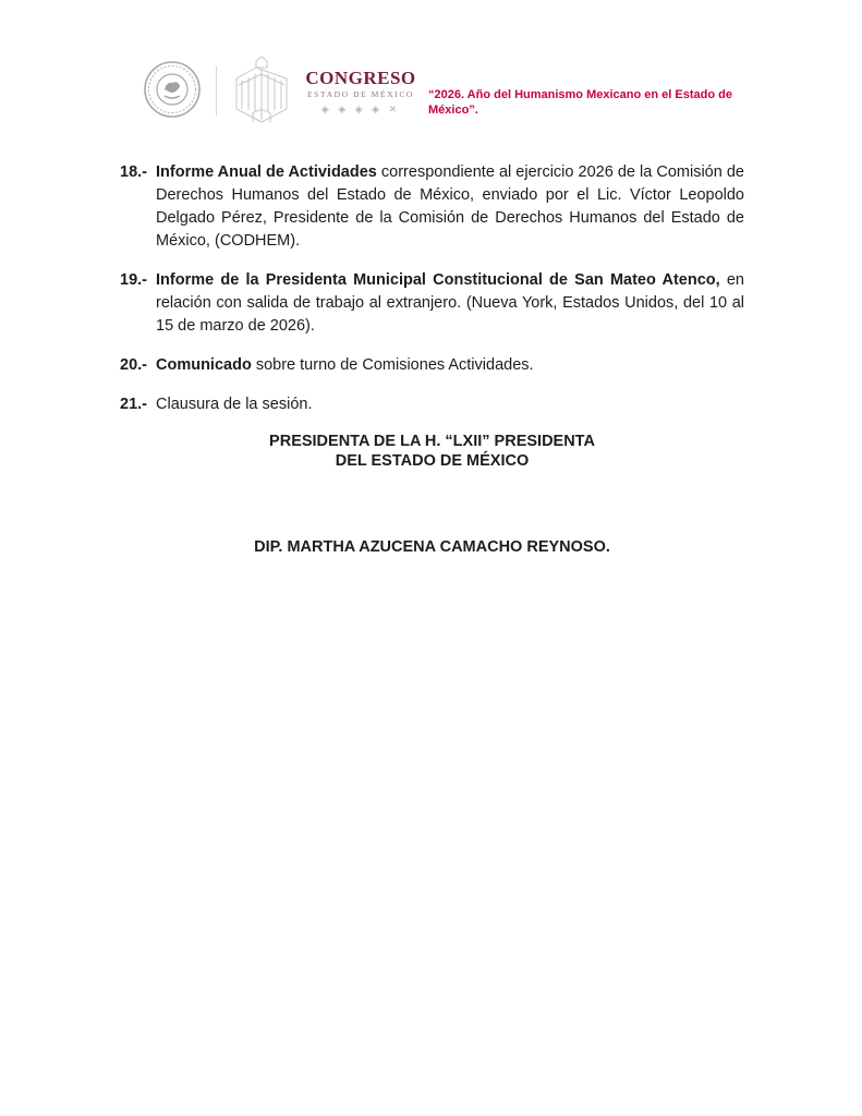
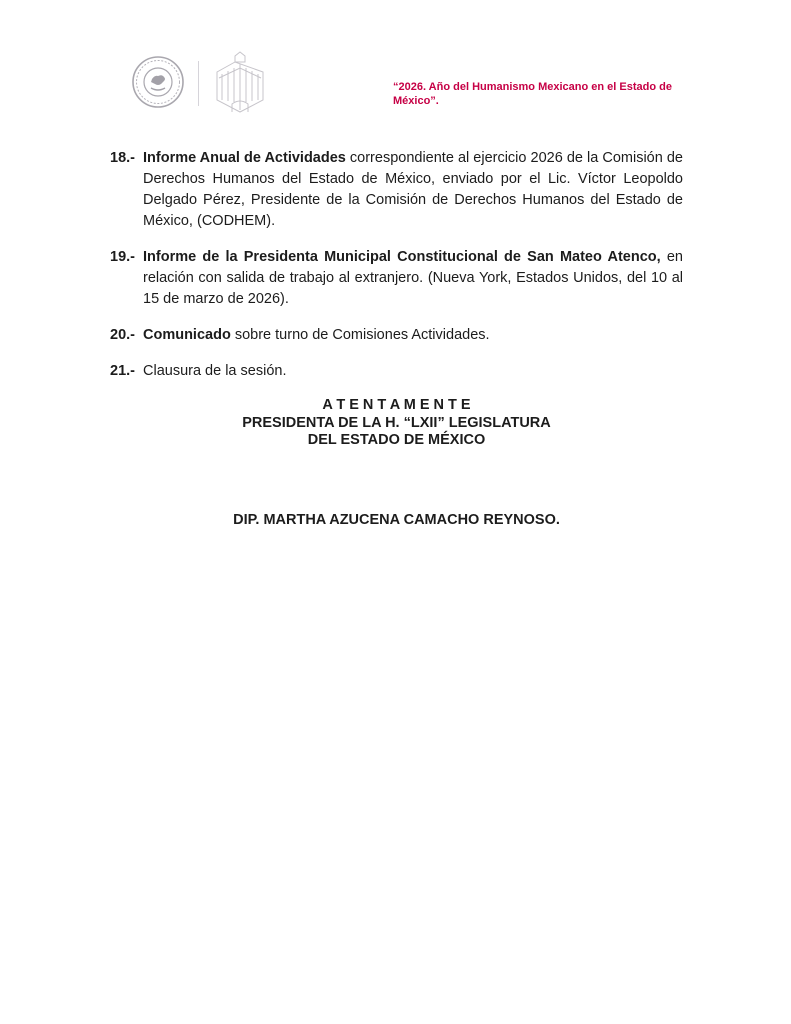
- CONGRESO
- ESTADO DE MÉXICO
- ◈ ◈ ◈ ◈ ✕
  “2026. Año del Humanismo Mexicano en el Estado de México”.
  18.-
  Informe Anual de Actividades correspondiente al ejercicio 2026 de la Comisión de Derechos Humanos del Estado de México, enviado por el Lic. Víctor Leopoldo Delgado Pérez, Presidente de la Comisión de Derechos Humanos del Estado de México, (CODHEM).
  19.-
  Informe de la Presidenta Municipal Constitucional de San Mateo Atenco, en relación con salida de trabajo al extranjero. (Nueva York, Estados Unidos, del 10 al 15 de marzo de 2026).
  20.-
  Comunicado sobre turno de Comisiones Actividades.
  21.-
  Clausura de la sesión.
+ A T E N T A M E N T E
- PRESIDENTA DE LA H. “LXII” PRESIDENTA
+ PRESIDENTA DE LA H. “LXII” LEGISLATURA
  DEL ESTADO DE MÉXICO
  DIP. MARTHA AZUCENA CAMACHO REYNOSO.
